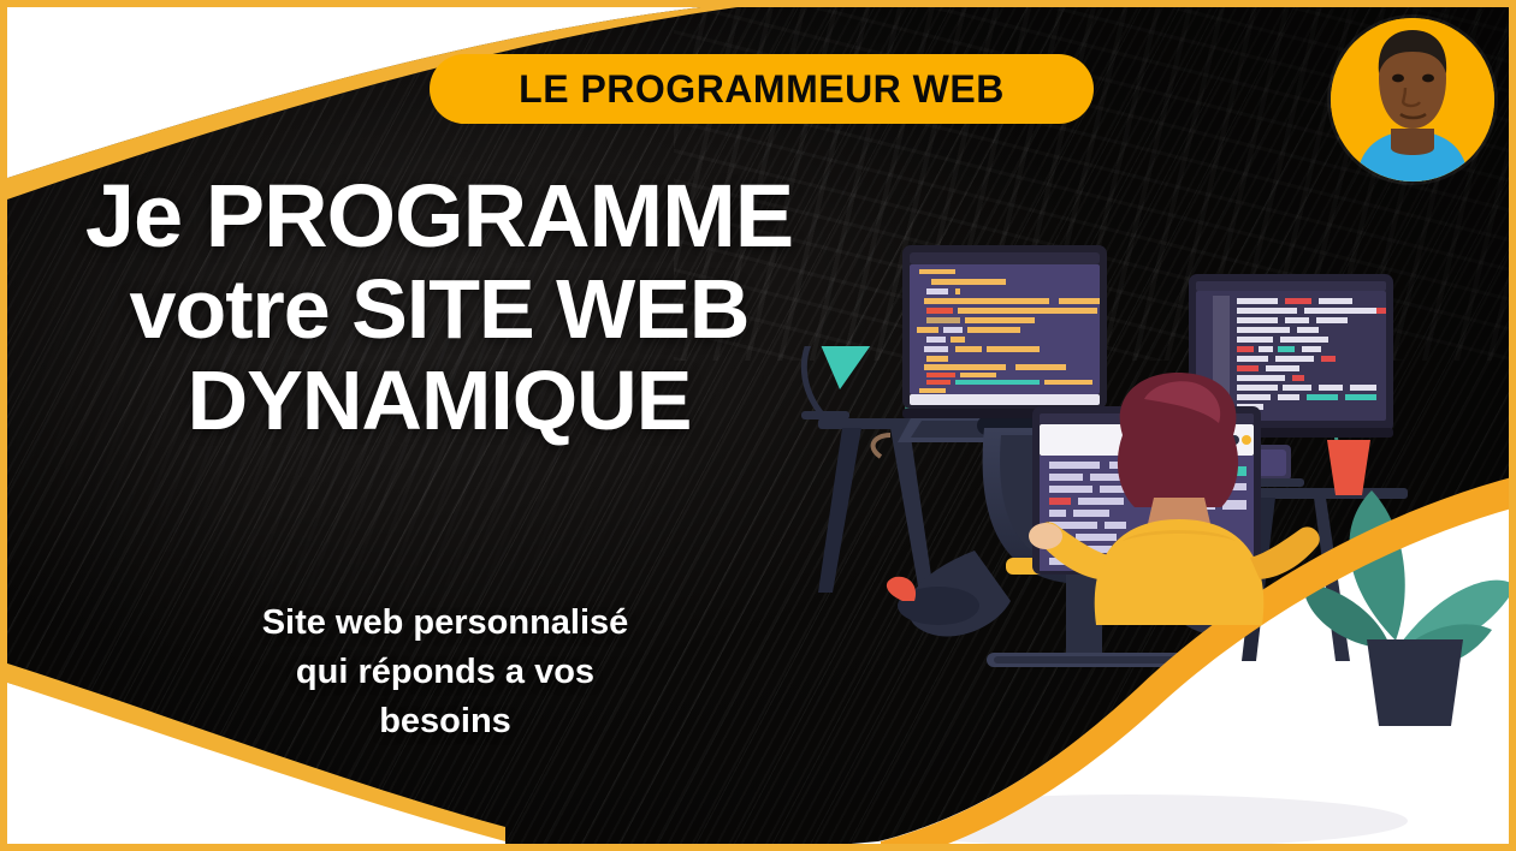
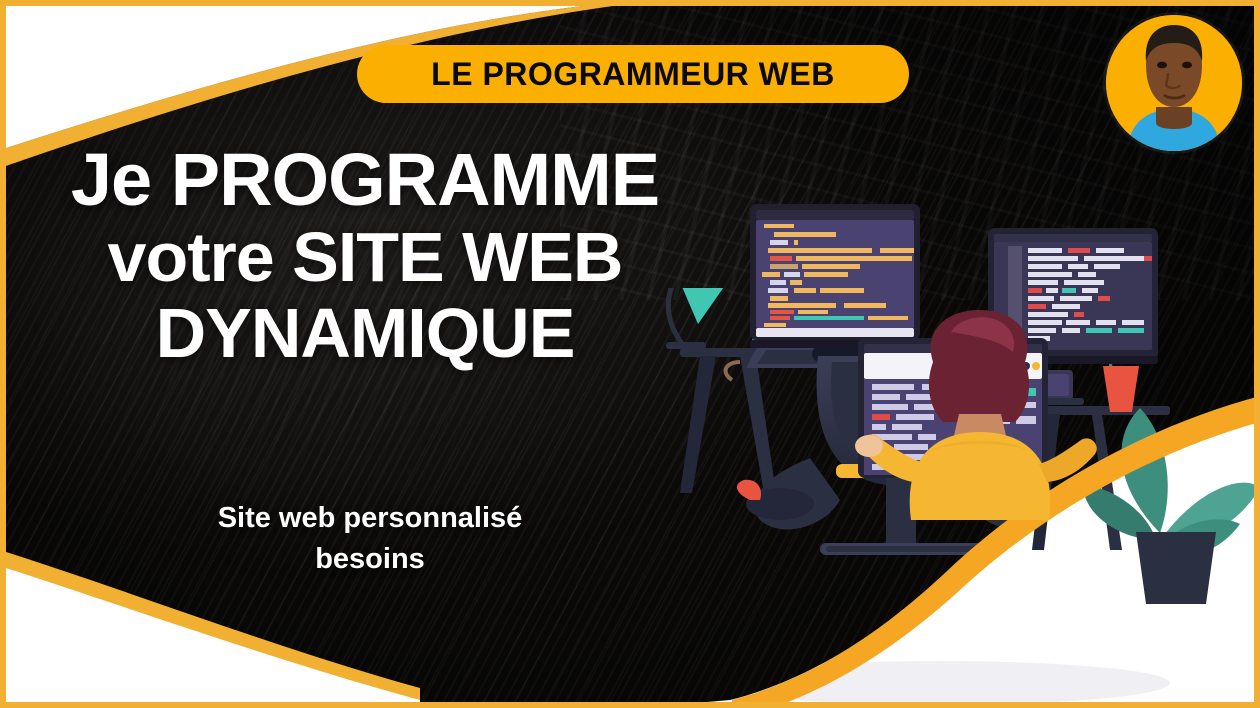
  LE PROGRAMMEUR WEB
  Je PROGRAMME
  votre SITE WEB
  DYNAMIQUE
  Site web personnalisé
- qui réponds a vos
  besoins
